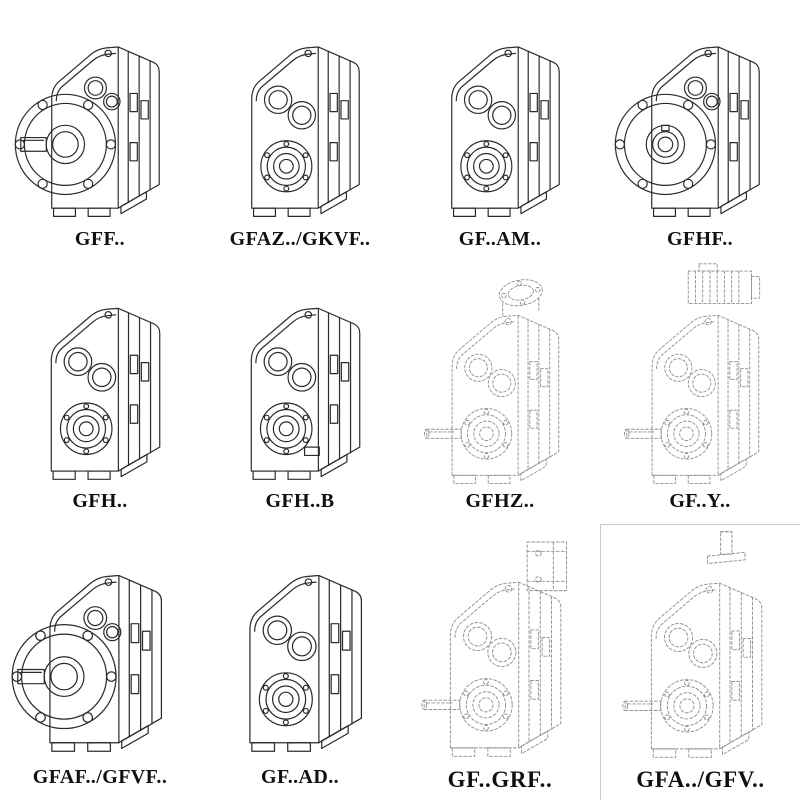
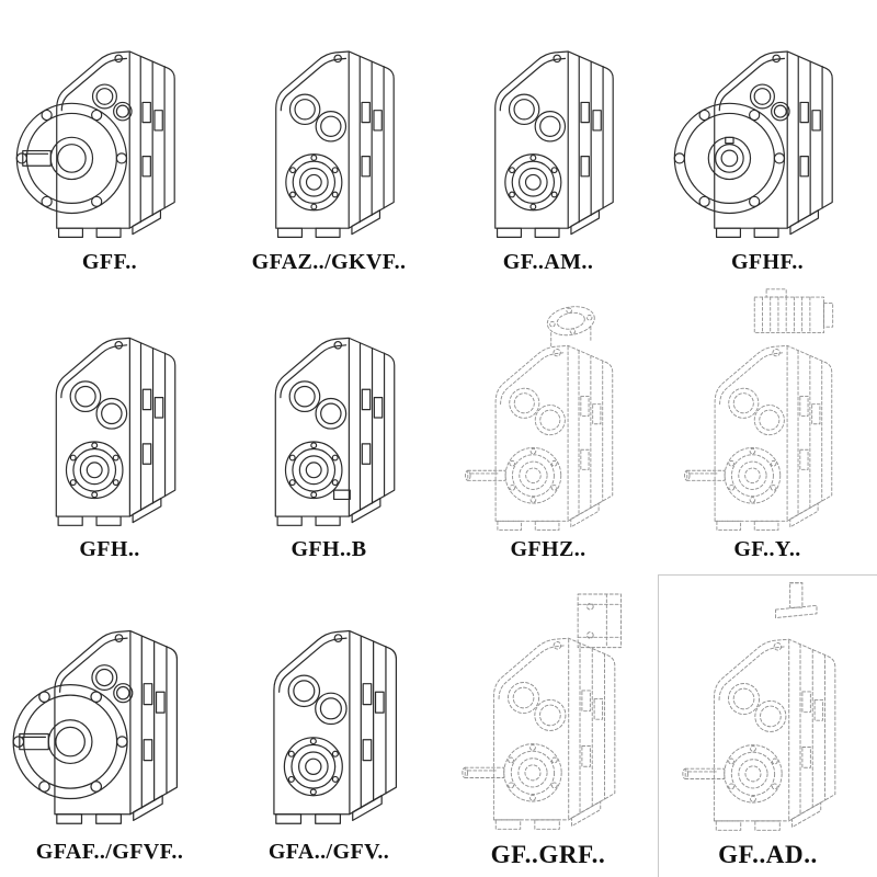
  GFF..
  GFAZ../GKVF..
  GF..AM..
  GFHF..
  GFH..
  GFH..B
  GFHZ..
  GF..Y..
  GFAF../GFVF..
- GF..AD..
+ GFA../GFV..
  GF..GRF..
- GFA../GFV..
+ GF..AD..
